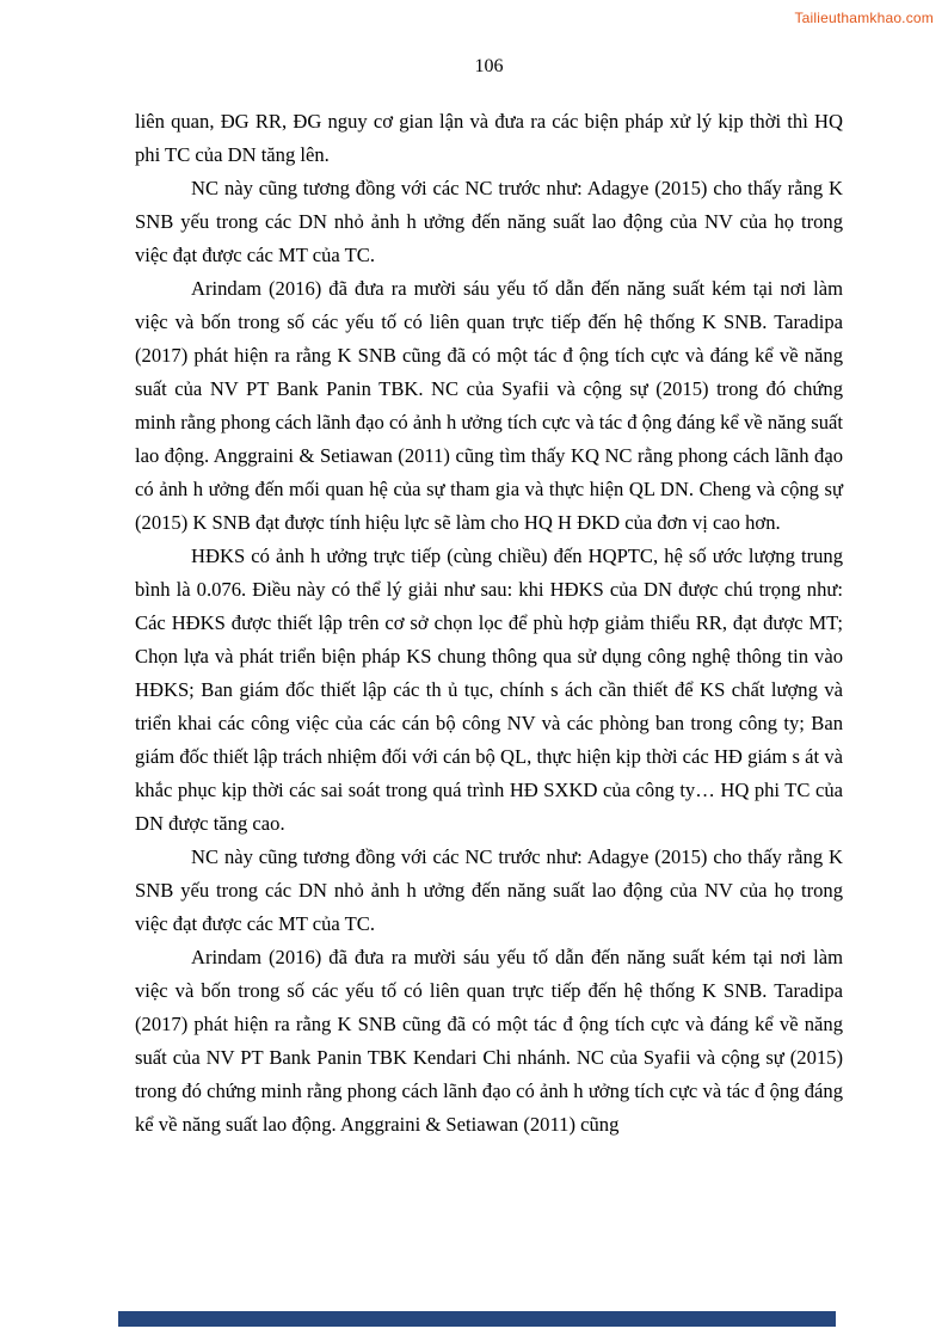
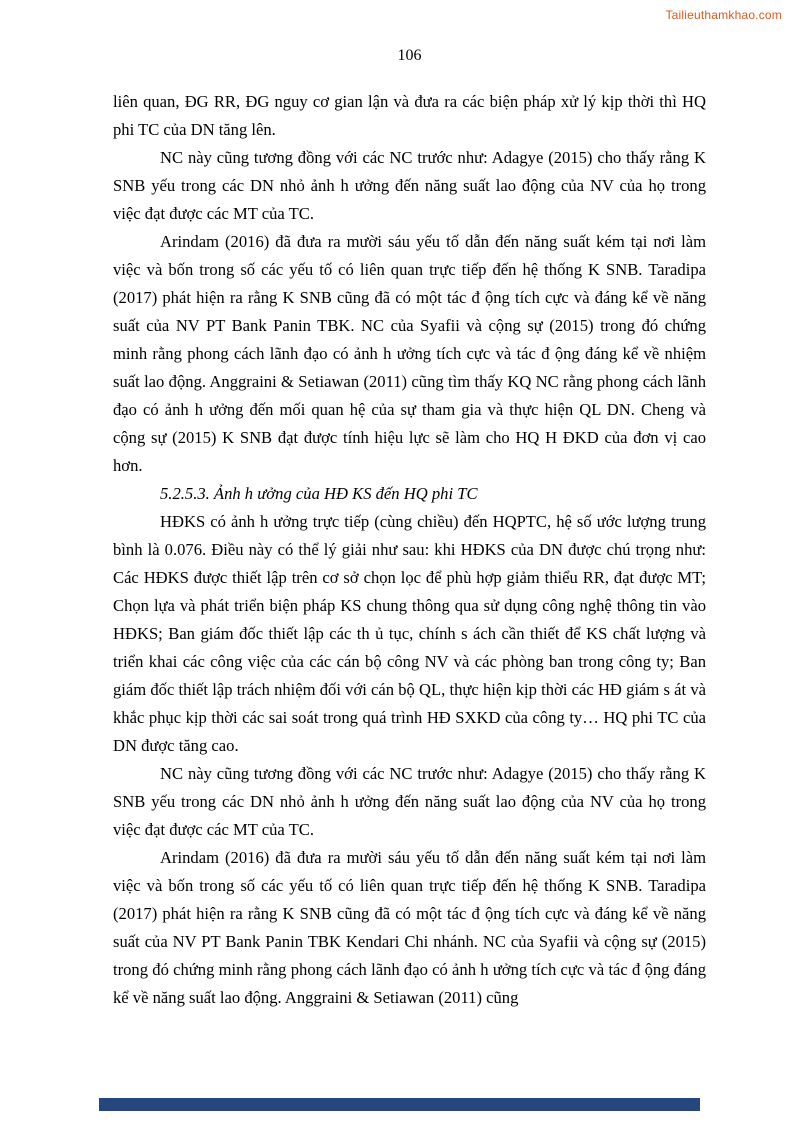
  Tailieuthamkhao.com
  106
  liên quan, ĐG RR, ĐG nguy cơ gian lận và đưa ra các biện pháp xử lý kịp thời thì HQ phi TC của DN tăng lên.
  NC này cũng tương đồng với các NC trước như: Adagye (2015) cho thấy rằng K SNB yếu trong các DN nhỏ ảnh h ưởng đến năng suất lao động của NV của họ trong việc đạt được các MT của TC.
- Arindam (2016) đã đưa ra mười sáu yếu tố dẫn đến năng suất kém tại nơi làm việc và bốn trong số các yếu tố có liên quan trực tiếp đến hệ thống K SNB. Taradipa (2017) phát hiện ra rằng K SNB cũng đã có một tác đ ộng tích cực và đáng kể về năng suất của NV PT Bank Panin TBK. NC của Syafii và cộng sự (2015) trong đó chứng minh rằng phong cách lãnh đạo có ảnh h ưởng tích cực và tác đ ộng đáng kể về năng suất lao động. Anggraini & Setiawan (2011) cũng tìm thấy KQ NC rằng phong cách lãnh đạo có ảnh h ưởng đến mối quan hệ của sự tham gia và thực hiện QL DN. Cheng và cộng sự (2015) K SNB đạt được tính hiệu lực sẽ làm cho HQ H ĐKD của đơn vị cao hơn.
+ Arindam (2016) đã đưa ra mười sáu yếu tố dẫn đến năng suất kém tại nơi làm việc và bốn trong số các yếu tố có liên quan trực tiếp đến hệ thống K SNB. Taradipa (2017) phát hiện ra rằng K SNB cũng đã có một tác đ ộng tích cực và đáng kể về năng suất của NV PT Bank Panin TBK. NC của Syafii và cộng sự (2015) trong đó chứng minh rằng phong cách lãnh đạo có ảnh h ưởng tích cực và tác đ ộng đáng kể về nhiệm suất lao động. Anggraini & Setiawan (2011) cũng tìm thấy KQ NC rằng phong cách lãnh đạo có ảnh h ưởng đến mối quan hệ của sự tham gia và thực hiện QL DN. Cheng và cộng sự (2015) K SNB đạt được tính hiệu lực sẽ làm cho HQ H ĐKD của đơn vị cao hơn.
+ 5.2.5.3. Ảnh h ưởng của HĐ KS đến HQ phi TC
  HĐKS có ảnh h ưởng trực tiếp (cùng chiều) đến HQPTC, hệ số ước lượng trung bình là 0.076. Điều này có thể lý giải như sau: khi HĐKS của DN được chú trọng như: Các HĐKS được thiết lập trên cơ sở chọn lọc để phù hợp giảm thiểu RR, đạt được MT; Chọn lựa và phát triển biện pháp KS chung thông qua sử dụng công nghệ thông tin vào HĐKS; Ban giám đốc thiết lập các th ủ tục, chính s ách cần thiết để KS chất lượng và triển khai các công việc của các cán bộ công NV và các phòng ban trong công ty; Ban giám đốc thiết lập trách nhiệm đối với cán bộ QL, thực hiện kịp thời các HĐ giám s át và khắc phục kịp thời các sai soát trong quá trình HĐ SXKD của công ty… HQ phi TC của DN được tăng cao.
  NC này cũng tương đồng với các NC trước như: Adagye (2015) cho thấy rằng K SNB yếu trong các DN nhỏ ảnh h ưởng đến năng suất lao động của NV của họ trong việc đạt được các MT của TC.
  Arindam (2016) đã đưa ra mười sáu yếu tố dẫn đến năng suất kém tại nơi làm việc và bốn trong số các yếu tố có liên quan trực tiếp đến hệ thống K SNB. Taradipa (2017) phát hiện ra rằng K SNB cũng đã có một tác đ ộng tích cực và đáng kể về năng suất của NV PT Bank Panin TBK Kendari Chi nhánh. NC của Syafii và cộng sự (2015) trong đó chứng minh rằng phong cách lãnh đạo có ảnh h ưởng tích cực và tác đ ộng đáng kể về năng suất lao động. Anggraini & Setiawan (2011) cũng
